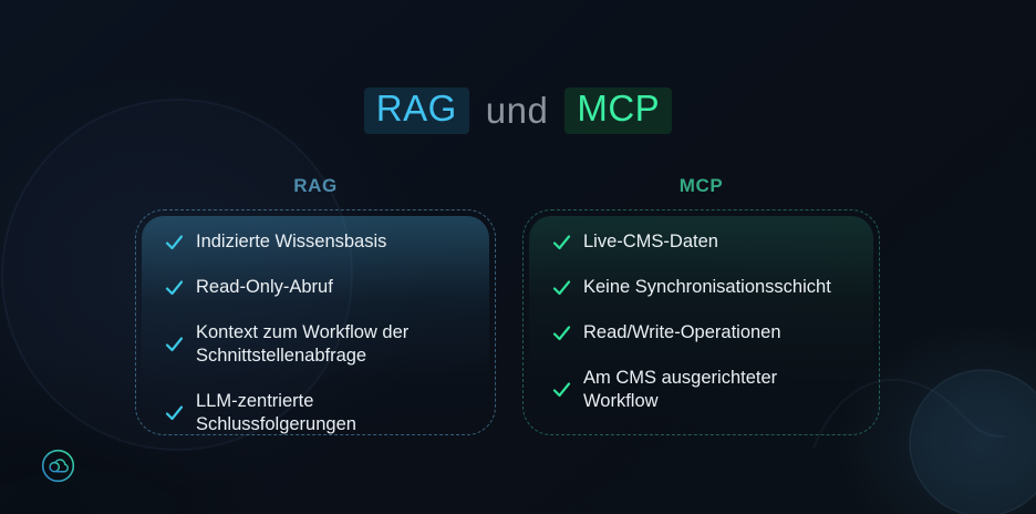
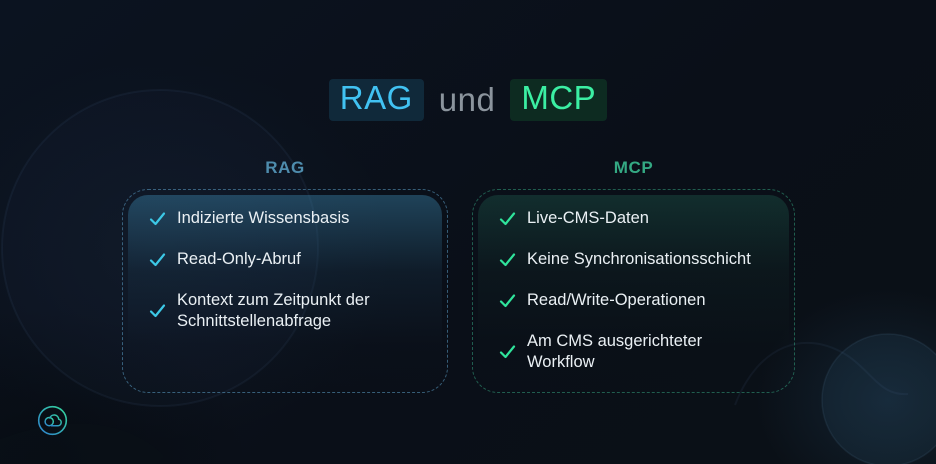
  RAG
  und
  MCP
  RAG
  Indizierte Wissensbasis
  Read-Only-Abruf
- Kontext zum Workflow der Schnittstellenabfrage
+ Kontext zum Zeitpunkt der Schnittstellenabfrage
- LLM-zentrierte Schlussfolgerungen
  MCP
  Live-CMS-Daten
  Keine Synchronisationsschicht
  Read/Write-Operationen
  Am CMS ausgerichteter Workflow
